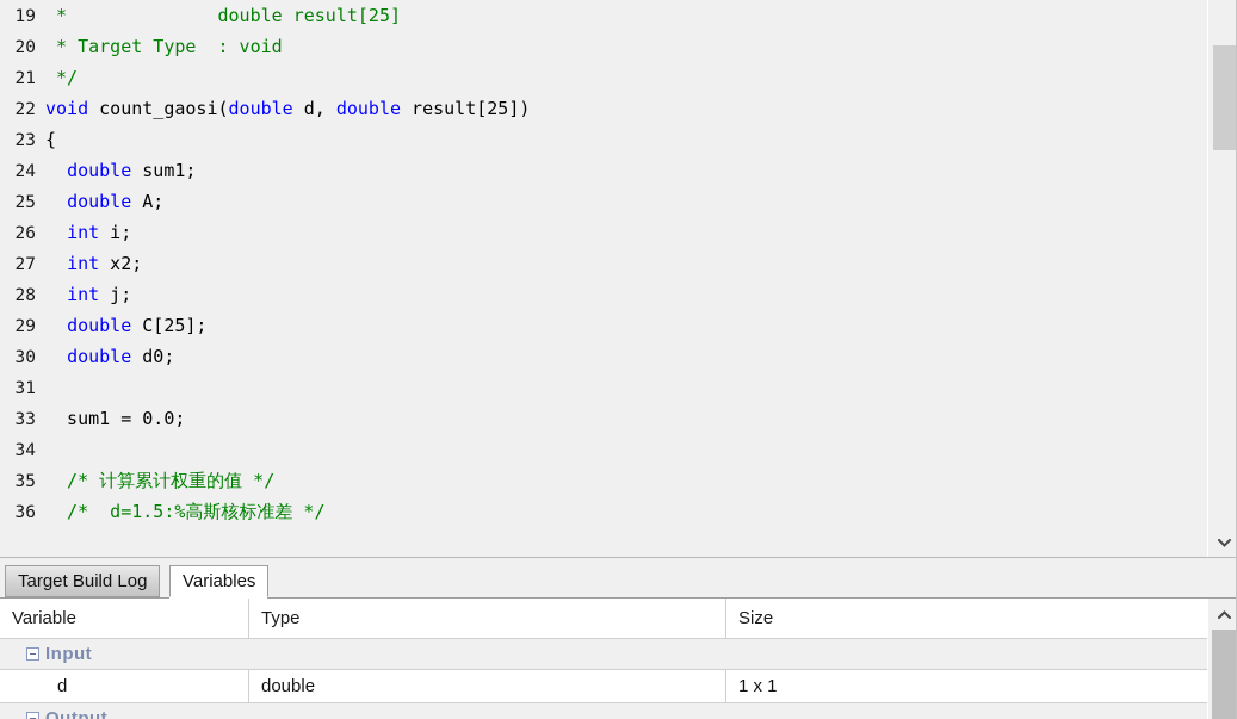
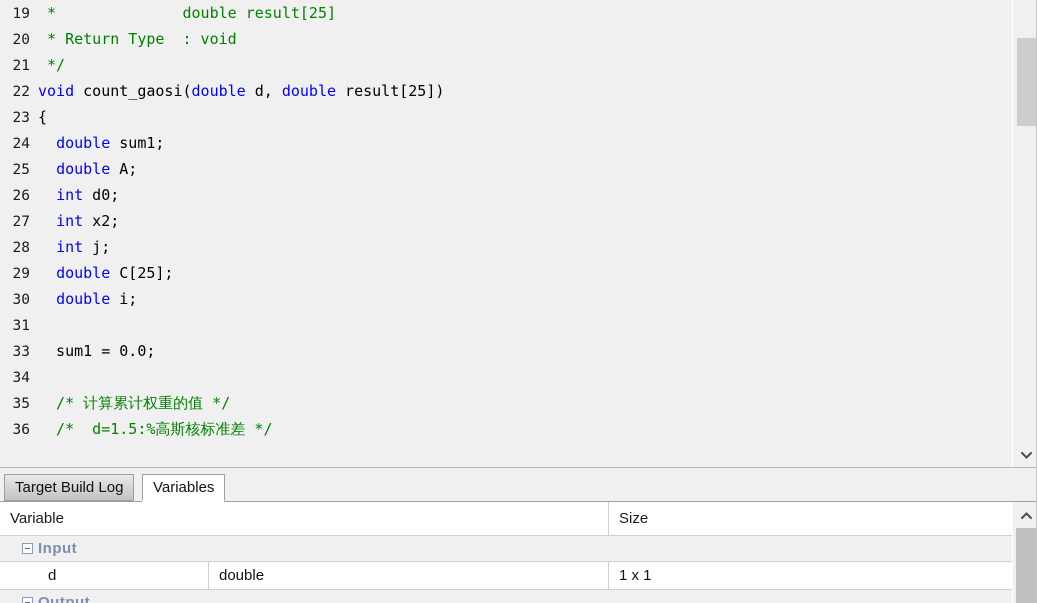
  19 * double result[25]
- 20 * Target Type : void
+ 20 * Return Type : void
  21 */
  22 void count_gaosi(double d, double result[25])
  23 {
  24 double sum1;
  25 double A;
- 26 int i;
+ 26 int d0;
  27 int x2;
  28 int j;
  29 double C[25];
- 30 double d0;
+ 30 double i;
  31
  33 sum1 = 0.0;
  34
  35 /* 计算累计权重的值 */
  36 /* d=1.5:%高斯核标准差 */
  Target Build Log
  Variables
  Variable
- Type
  Size
  Input
  d
  double
  1 x 1
